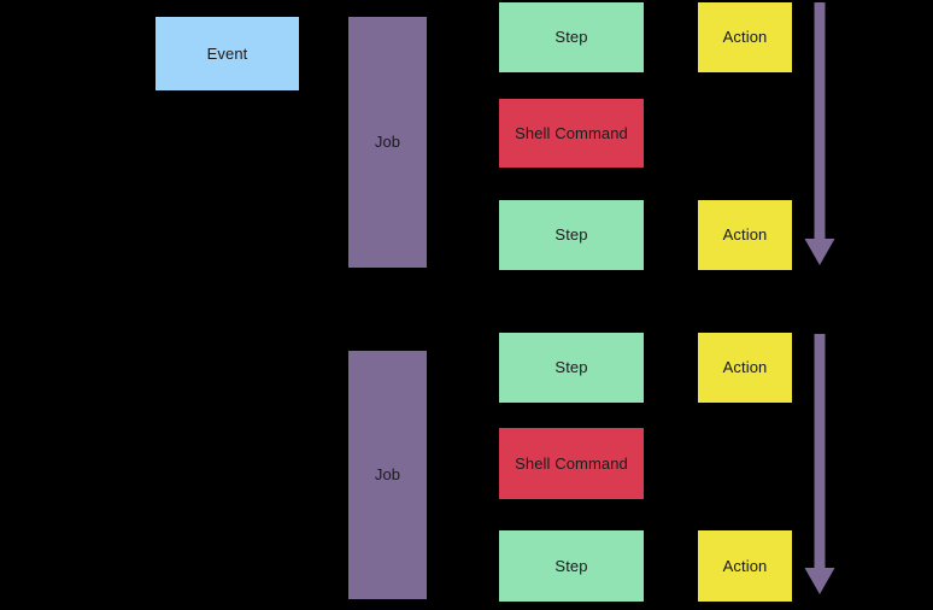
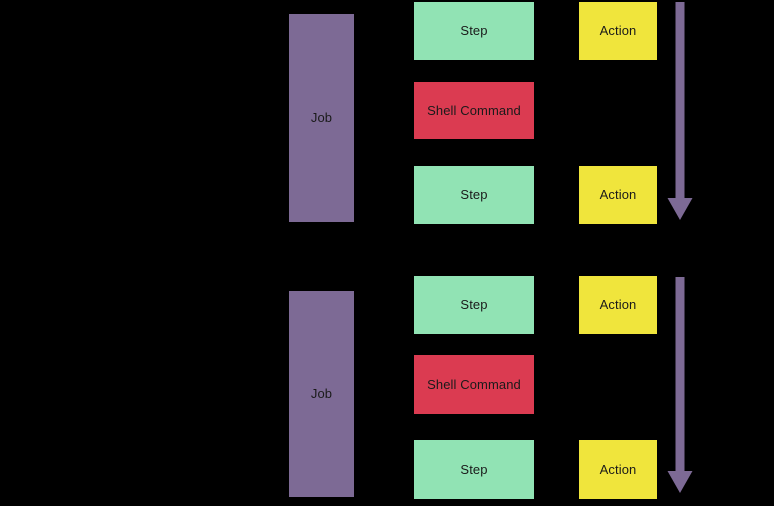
- Event
  Job
  Step
  Action
  Shell Command
  Step
  Action
  Job
  Step
  Action
  Shell Command
  Step
  Action
